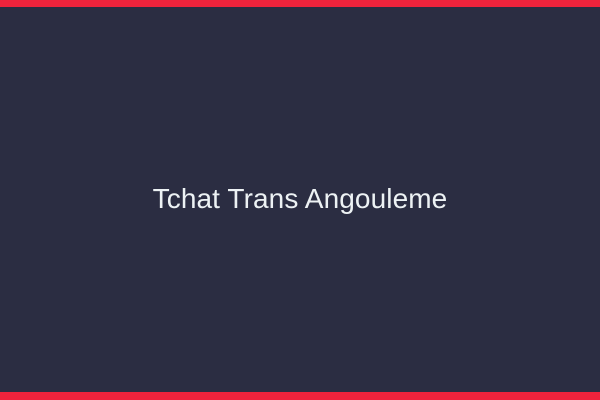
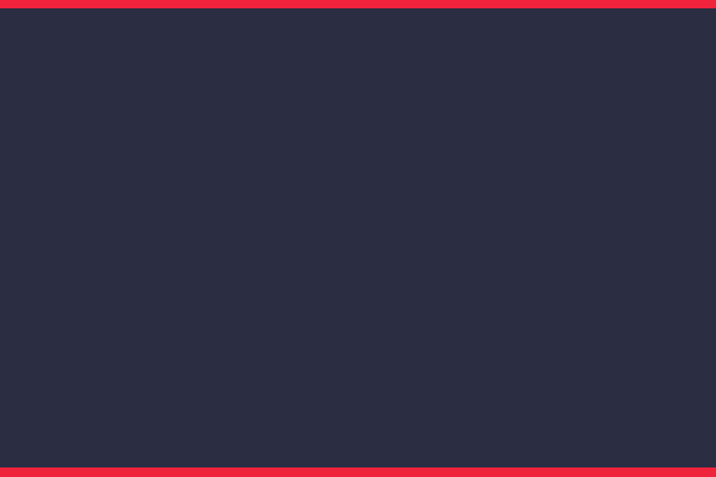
- Tchat Trans Angouleme
